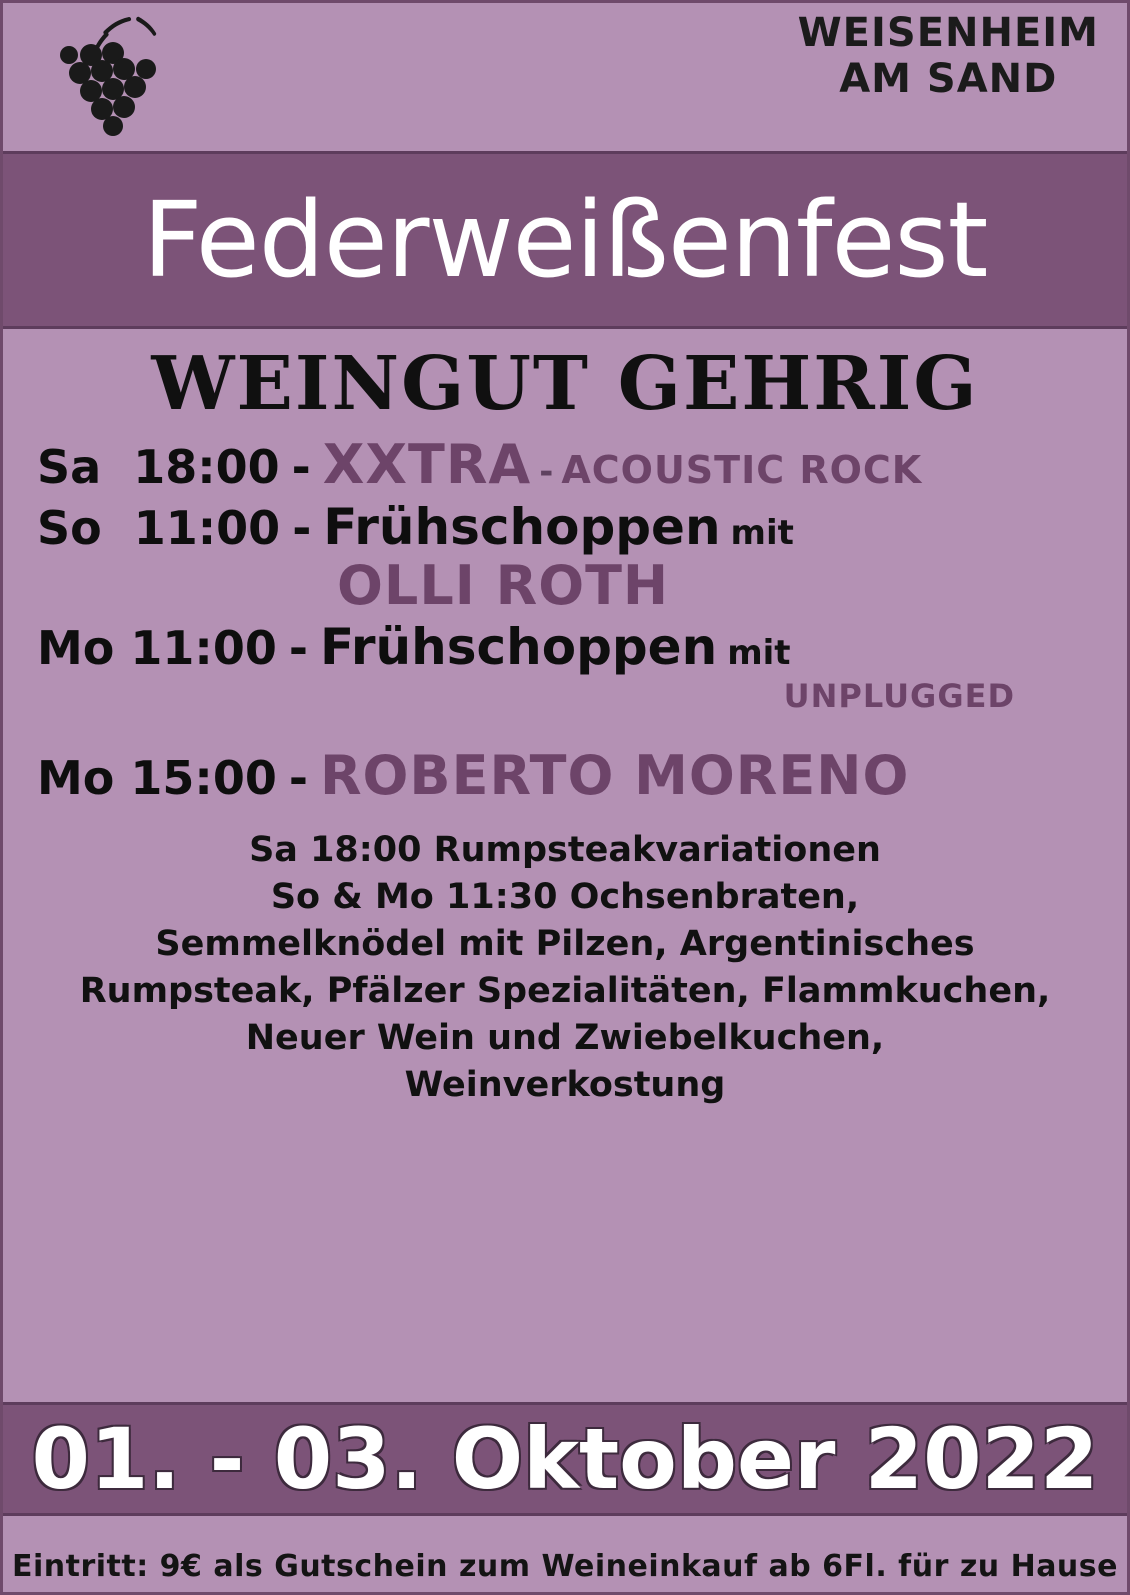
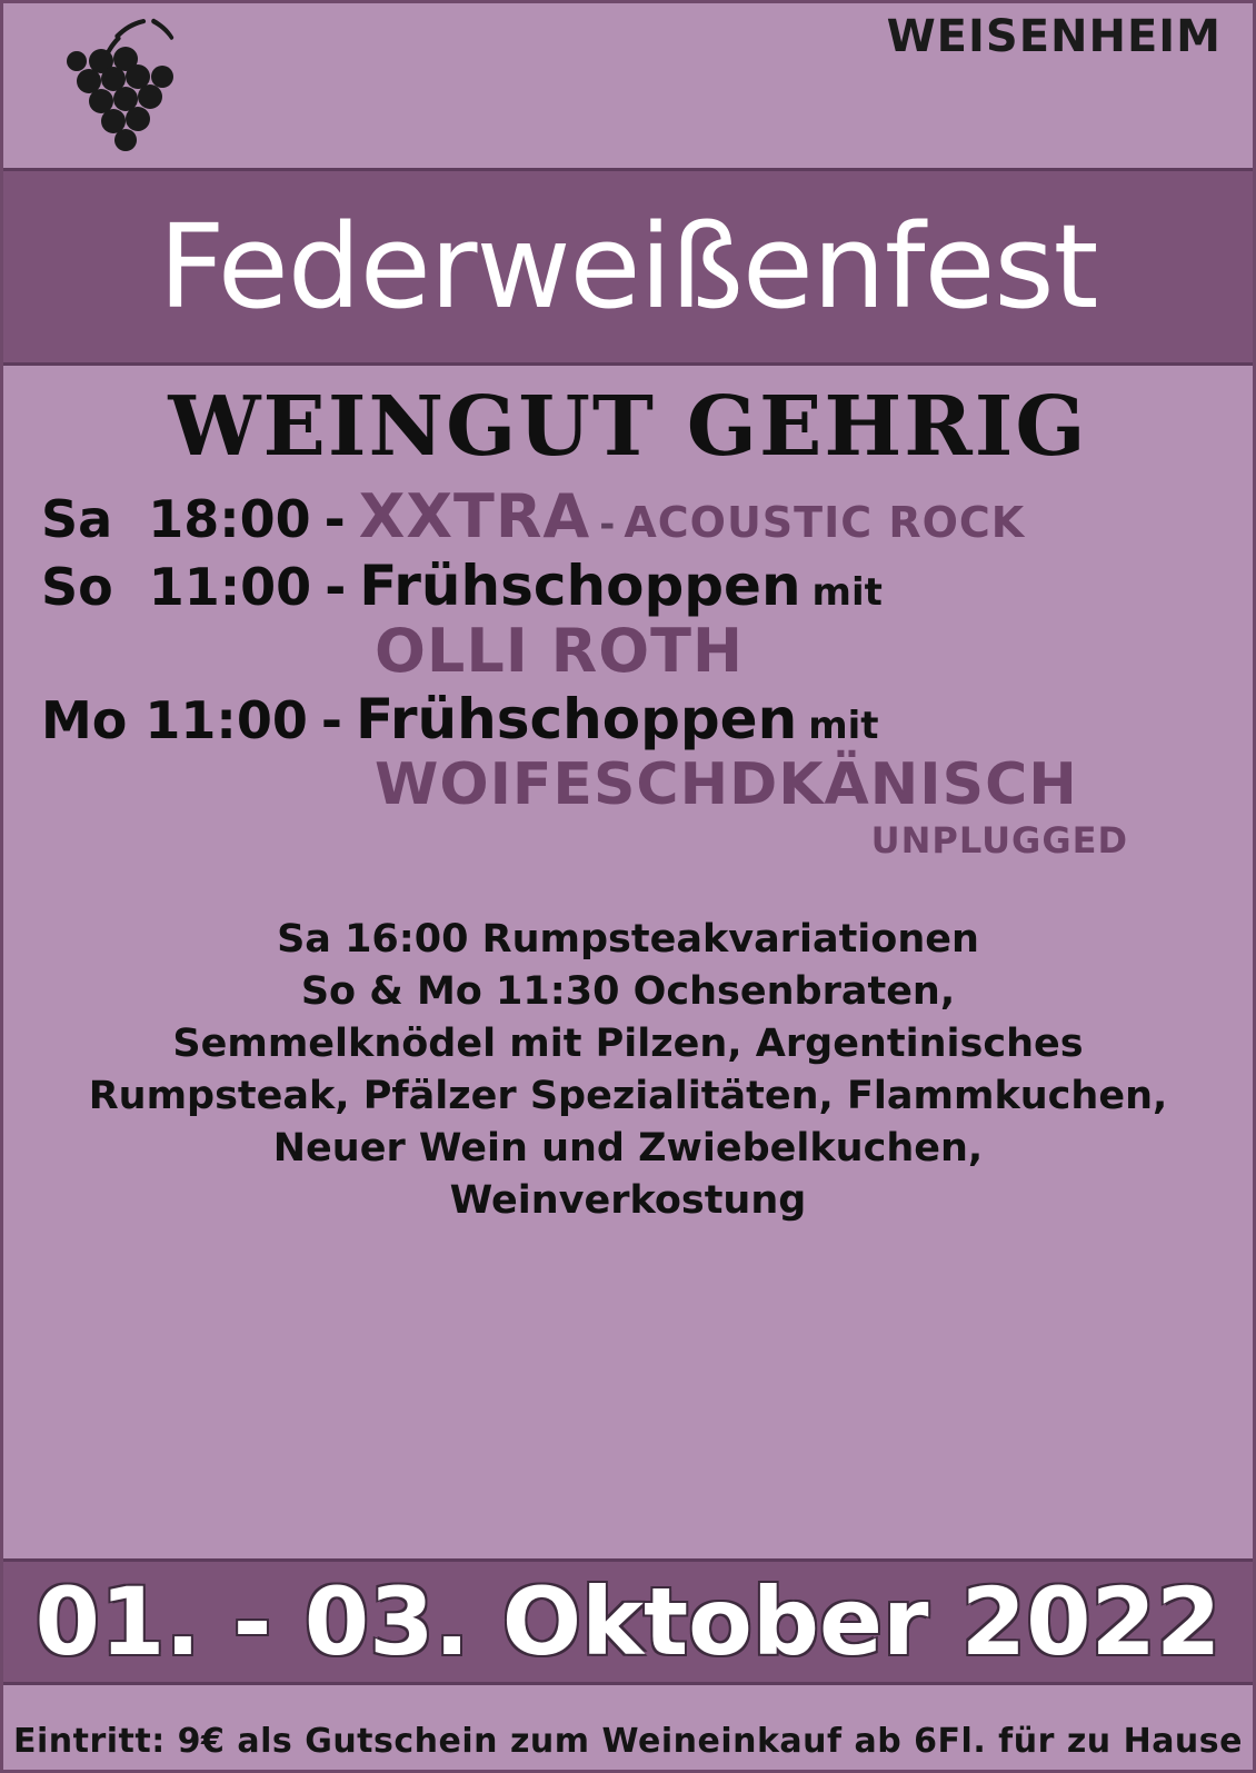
  WEISENHEIM
- AM SAND
  Federweißenfest
  WEINGUT GEHRIG
  Sa 18:00 - XXTRA - ACOUSTIC ROCK
  So 11:00 - Frühschoppen mit
  OLLI ROTH
  Mo 11:00 - Frühschoppen mit
+ WOIFESCHDKÄNISCH
  UNPLUGGED
- Mo 15:00 - ROBERTO MORENO
- Sa 18:00 Rumpsteakvariationen
+ Sa 16:00 Rumpsteakvariationen
  So & Mo 11:30 Ochsenbraten,
  Semmelknödel mit Pilzen, Argentinisches
  Rumpsteak, Pfälzer Spezialitäten, Flammkuchen,
  Neuer Wein und Zwiebelkuchen,
  Weinverkostung
  01. - 03. Oktober 2022
  Eintritt: 9€ als Gutschein zum Weineinkauf ab 6Fl. für zu Hause
